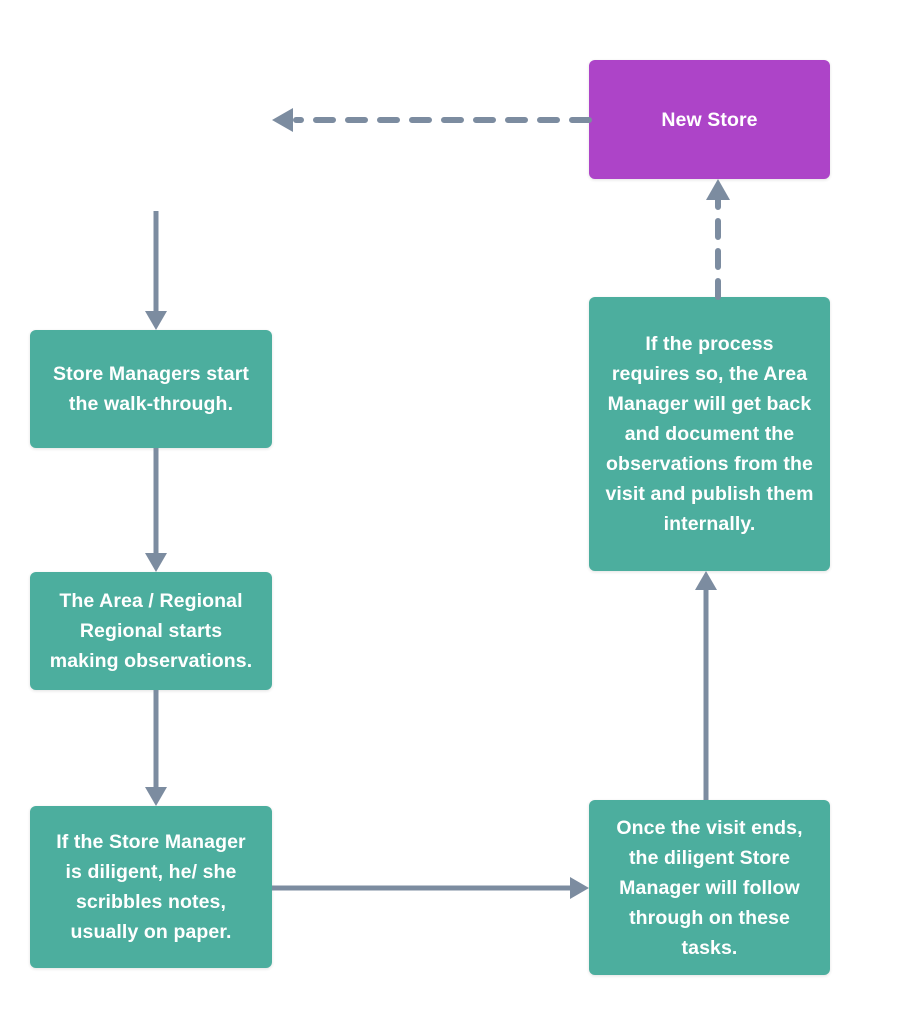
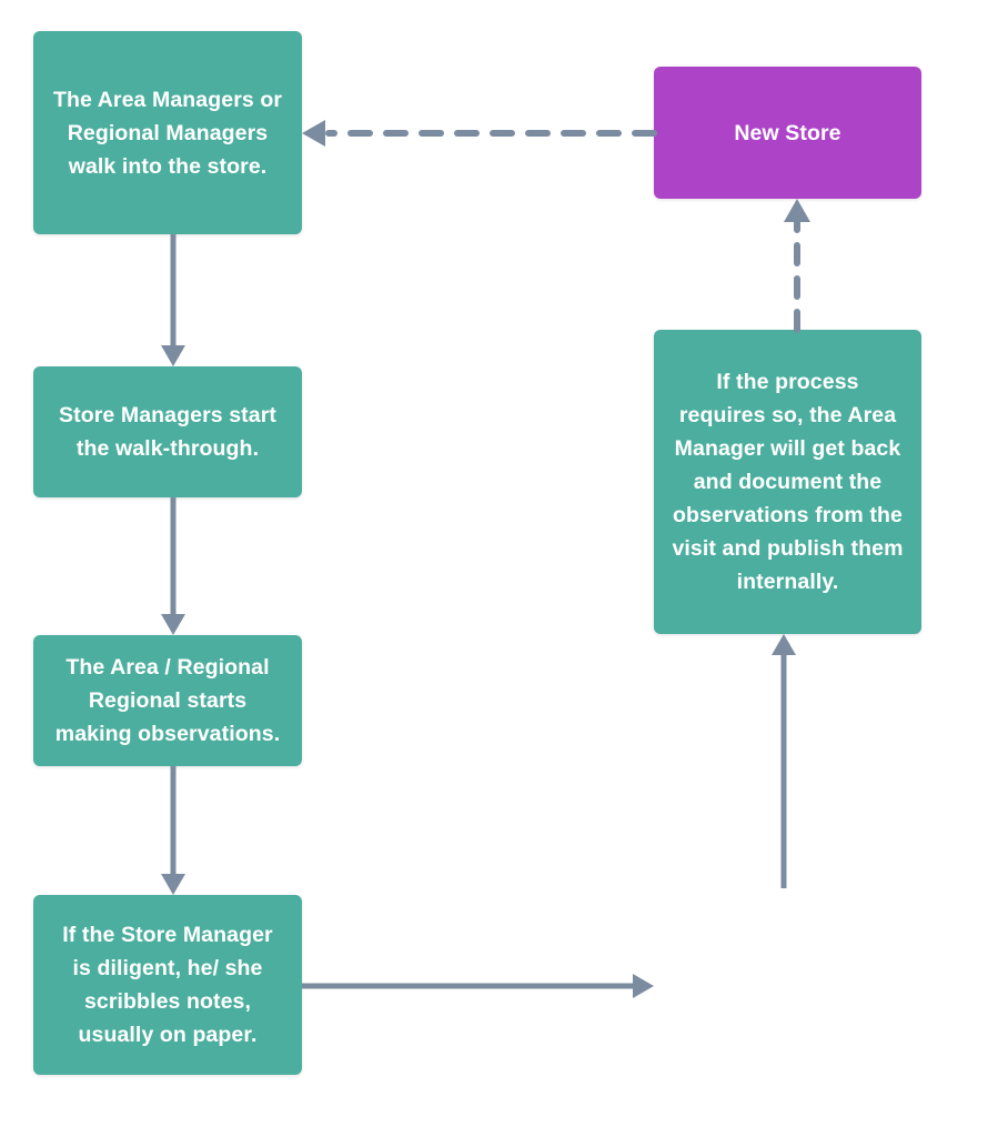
+ The Area Managers or Regional Managers walk into the store.
  New Store
  Store Managers start the walk-through.
  If the process requires so, the Area Manager will get back and document the observations from the visit and publish them internally.
  The Area / Regional Regional starts making observations.
  If the Store Manager is diligent, he/ she scribbles notes, usually on paper.
- Once the visit ends, the diligent Store Manager will follow through on these tasks.
